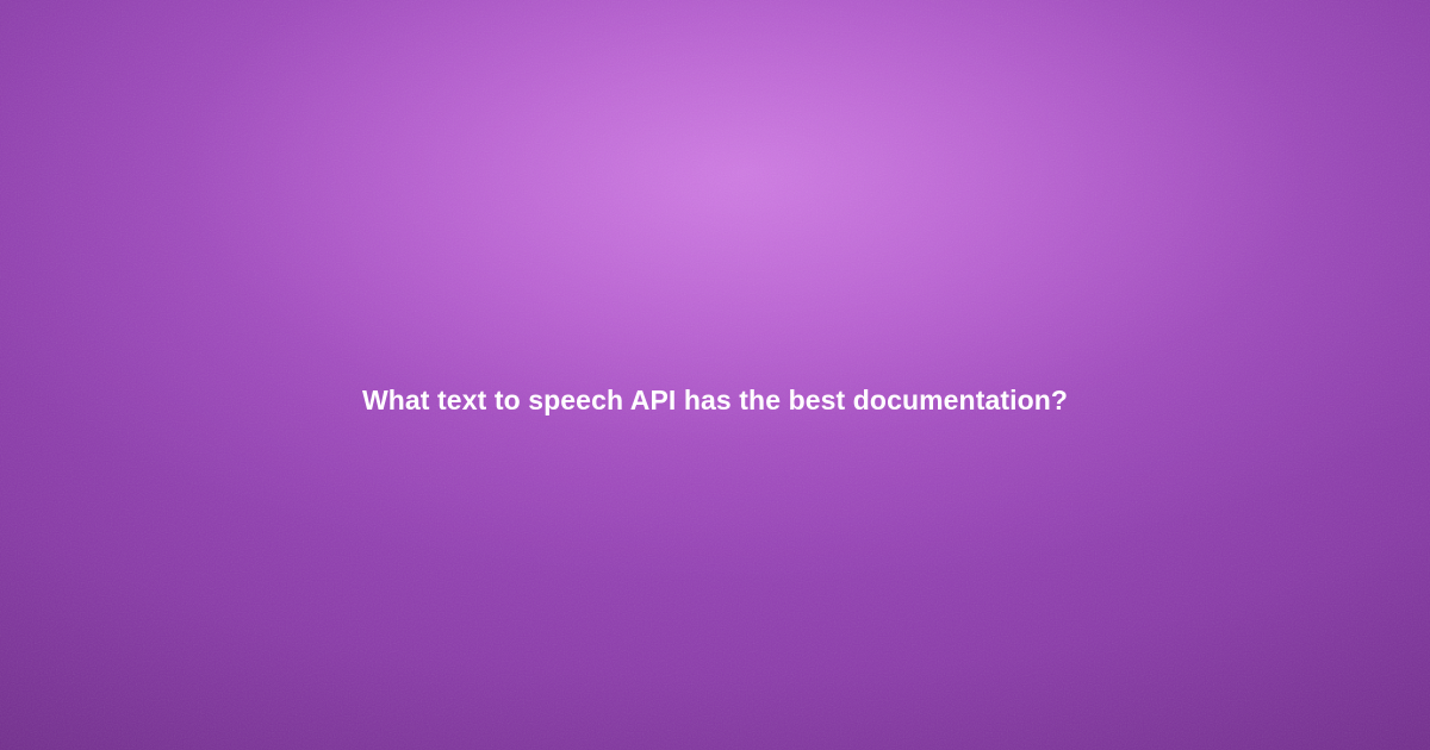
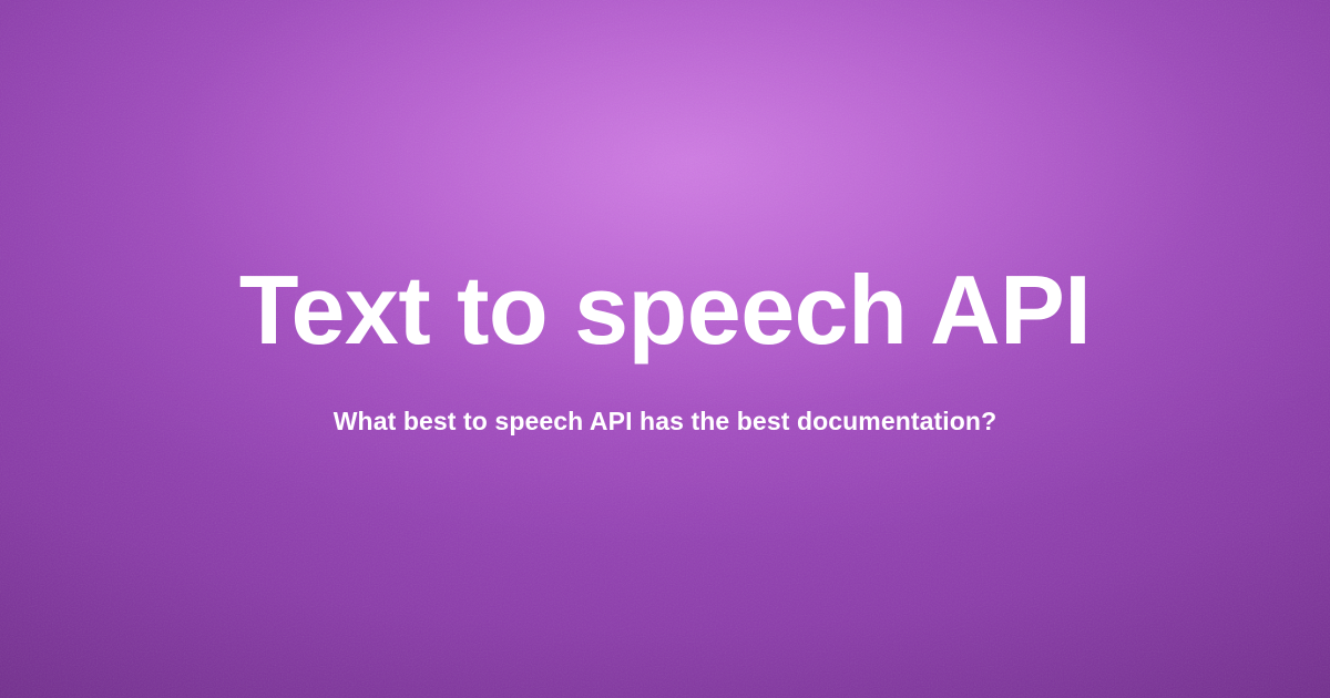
+ Text to speech API
- What text to speech API has the best documentation?
+ What best to speech API has the best documentation?
